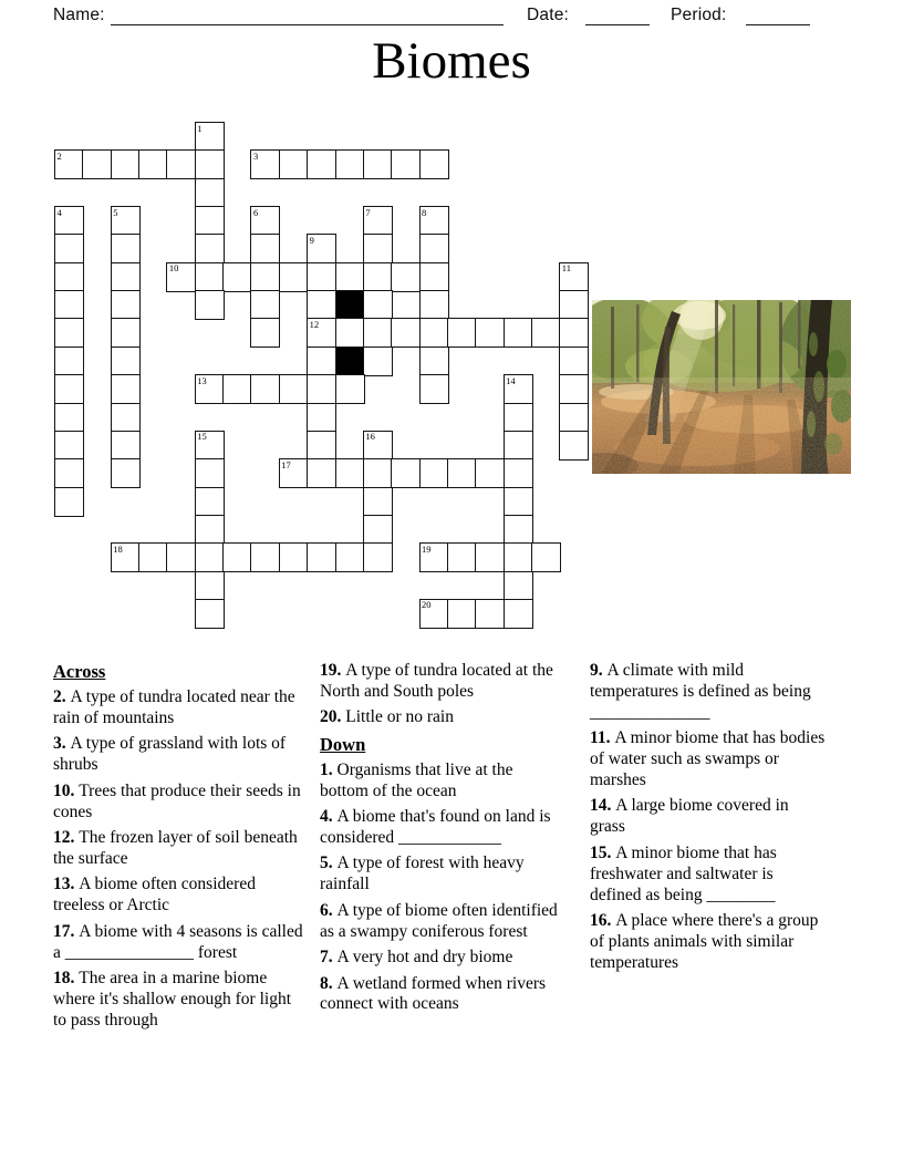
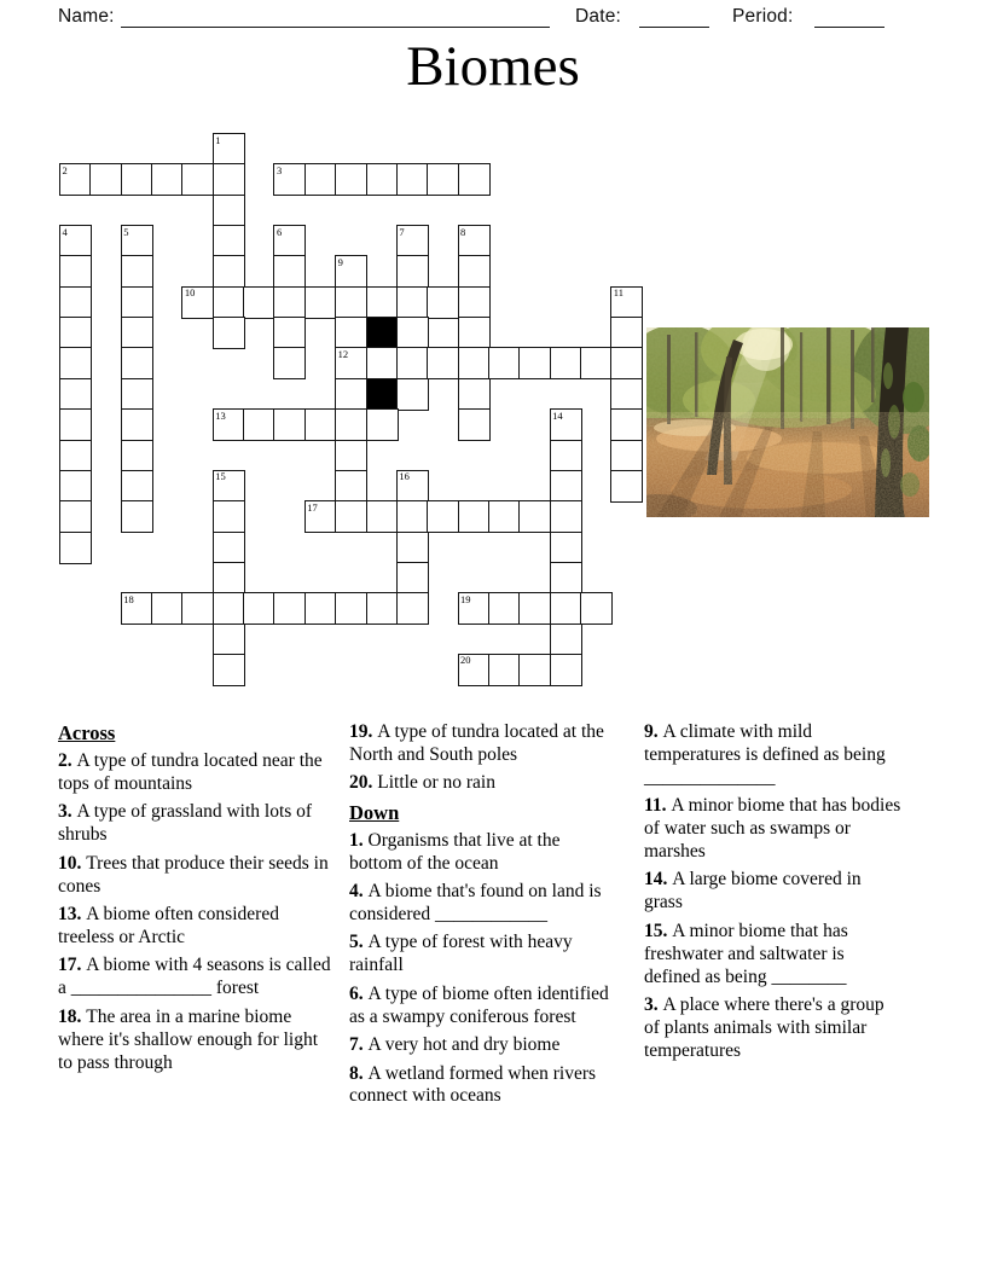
  Name:
  Date:
  Period:
  Biomes
  1
  2
  3
  4
  5
  6
  7
  8
  9
  10
  11
  12
  13
  14
  15
  16
  17
  18
  19
  20
  Across
- 2. A type of tundra located near the rain of mountains
+ 2. A type of tundra located near the tops of mountains
  3. A type of grassland with lots of shrubs
  10. Trees that produce their seeds in cones
- 12. The frozen layer of soil beneath the surface
  13. A biome often considered treeless or Arctic
  17. A biome with 4 seasons is called a _______________ forest
  18. The area in a marine biome where it's shallow enough for light to pass through
  19. A type of tundra located at the North and South poles
  20. Little or no rain
  Down
  1. Organisms that live at the bottom of the ocean
  4. A biome that's found on land is considered ____________
  5. A type of forest with heavy rainfall
  6. A type of biome often identified as a swampy coniferous forest
  7. A very hot and dry biome
  8. A wetland formed when rivers connect with oceans
  9. A climate with mild temperatures is defined as being ______________
  11. A minor biome that has bodies of water such as swamps or marshes
  14. A large biome covered in grass
  15. A minor biome that has freshwater and saltwater is defined as being ________
- 16. A place where there's a group of plants animals with similar temperatures
+ 3. A place where there's a group of plants animals with similar temperatures
